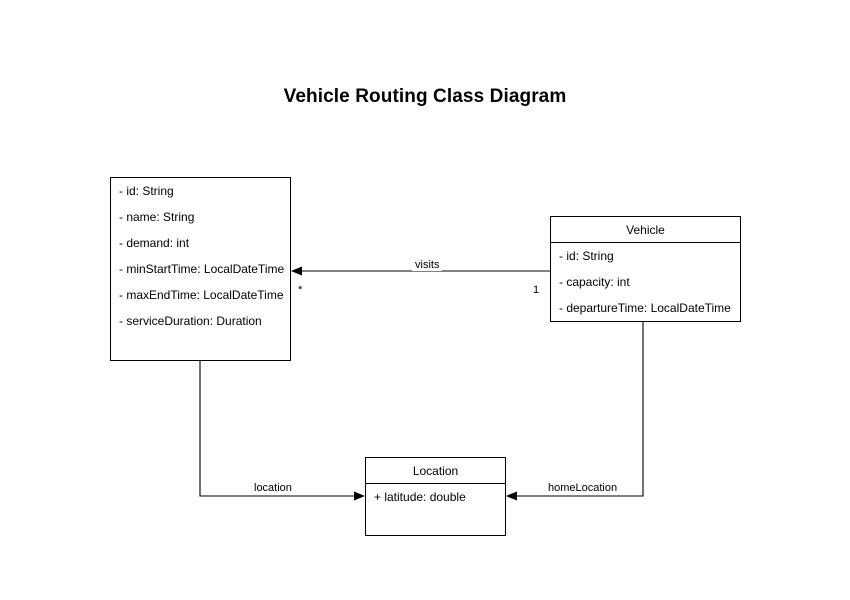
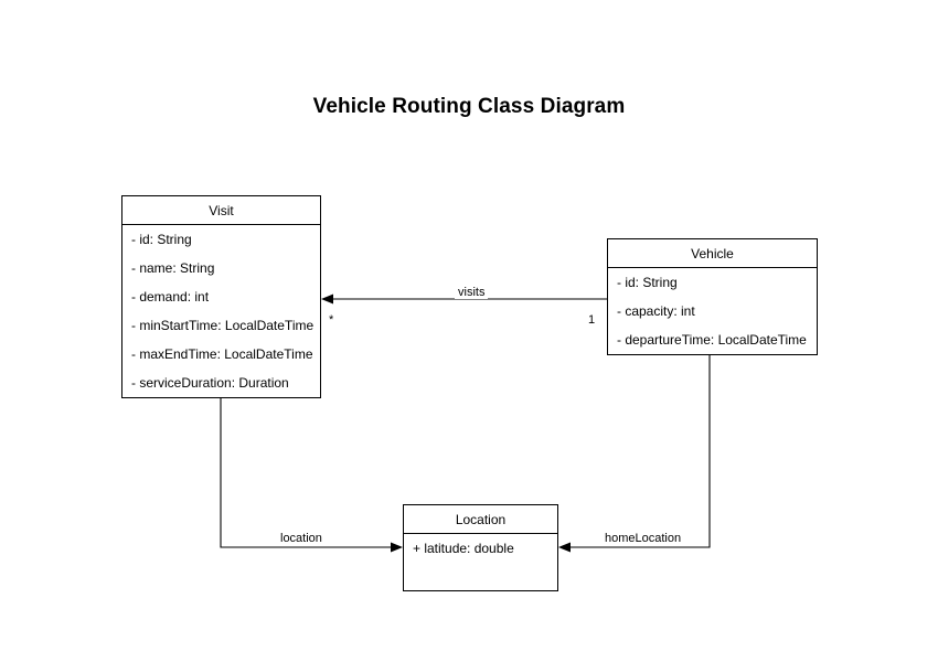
  Vehicle Routing Class Diagram
  visits
  location
  homeLocation
  *
  1
+ Visit
  - id: String
  - name: String
  - demand: int
  - minStartTime: LocalDateTime
  - maxEndTime: LocalDateTime
  - serviceDuration: Duration
  Vehicle
  - id: String
  - capacity: int
  - departureTime: LocalDateTime
  Location
  + latitude: double
